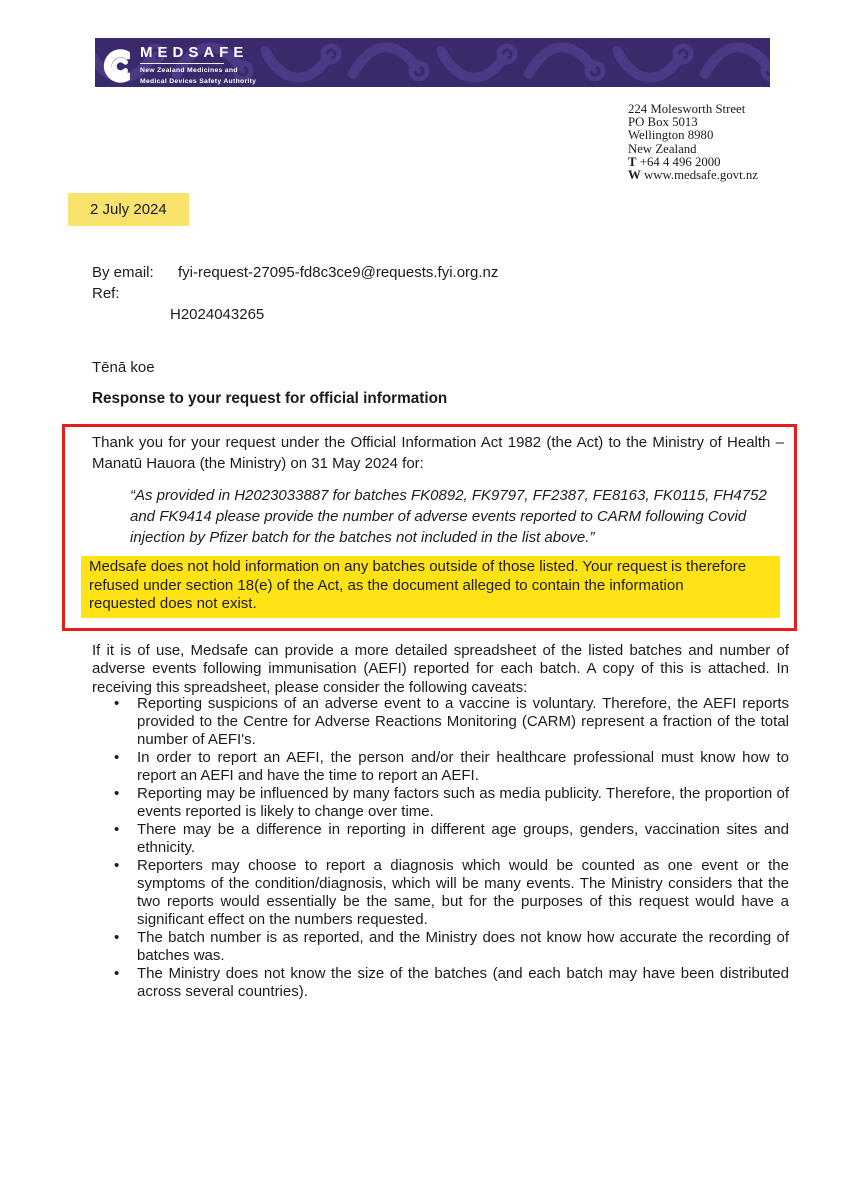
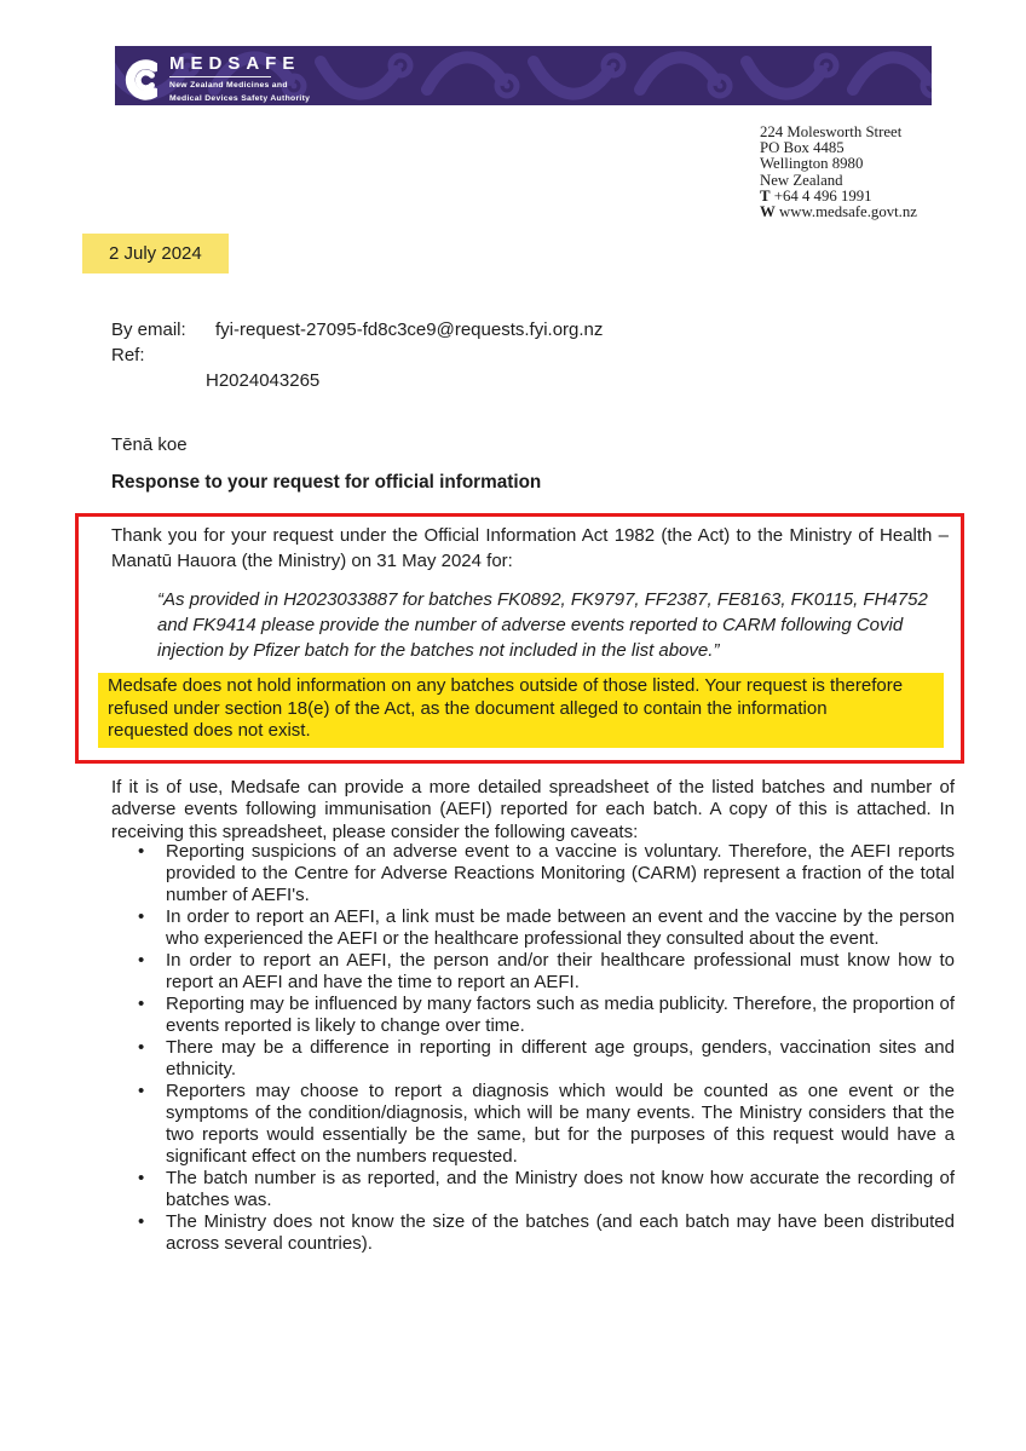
  MEDSAFE
  224 Molesworth Street
- PO Box 5013
+ PO Box 4485
  Wellington 8980
  New Zealand
- T +64 4 496 2000
+ T +64 4 496 1991
  W www.medsafe.govt.nz
  2 July 2024
  By email:
  fyi-request-27095-fd8c3ce9@requests.fyi.org.nz
  Ref:
  H2024043265
  Tēnā koe
  Response to your request for official information
  Thank you for your request under the Official Information Act 1982 (the Act) to the Ministry of Health – Manatū Hauora (the Ministry) on 31 May 2024 for:
  “As provided in H2023033887 for batches FK0892, FK9797, FF2387, FE8163, FK0115, FH4752 and FK9414 please provide the number of adverse events reported to CARM following Covid injection by Pfizer batch for the batches not included in the list above.”
  Medsafe does not hold information on any batches outside of those listed. Your request is therefore refused under section 18(e) of the Act, as the document alleged to contain the information requested does not exist.
  If it is of use, Medsafe can provide a more detailed spreadsheet of the listed batches and number of adverse events following immunisation (AEFI) reported for each batch. A copy of this is attached. In receiving this spreadsheet, please consider the following caveats:
  Reporting suspicions of an adverse event to a vaccine is voluntary. Therefore, the AEFI reports provided to the Centre for Adverse Reactions Monitoring (CARM) represent a fraction of the total number of AEFI's.
+ In order to report an AEFI, a link must be made between an event and the vaccine by the person who experienced the AEFI or the healthcare professional they consulted about the event.
  In order to report an AEFI, the person and/or their healthcare professional must know how to report an AEFI and have the time to report an AEFI.
  Reporting may be influenced by many factors such as media publicity. Therefore, the proportion of events reported is likely to change over time.
  There may be a difference in reporting in different age groups, genders, vaccination sites and ethnicity.
  Reporters may choose to report a diagnosis which would be counted as one event or the symptoms of the condition/diagnosis, which will be many events. The Ministry considers that the two reports would essentially be the same, but for the purposes of this request would have a significant effect on the numbers requested.
  The batch number is as reported, and the Ministry does not know how accurate the recording of batches was.
  The Ministry does not know the size of the batches (and each batch may have been distributed across several countries).
